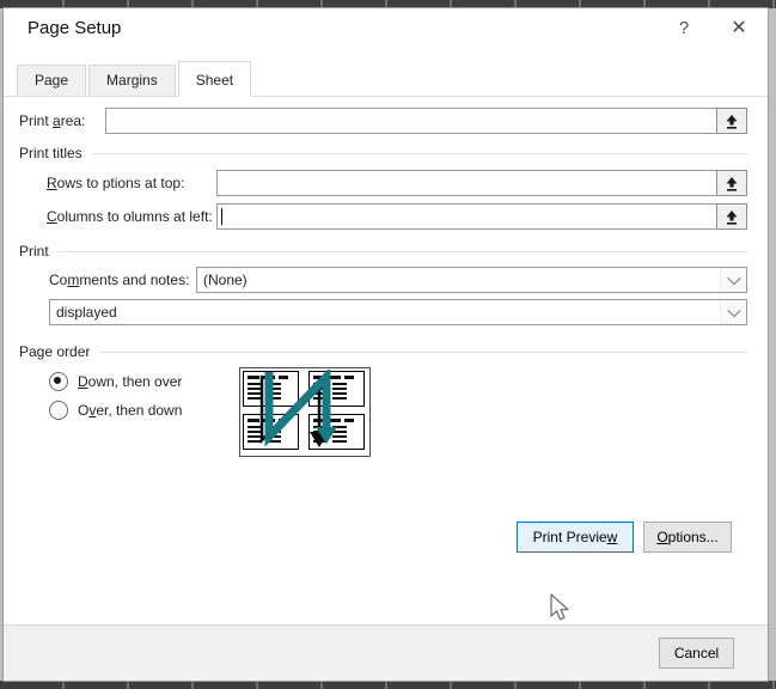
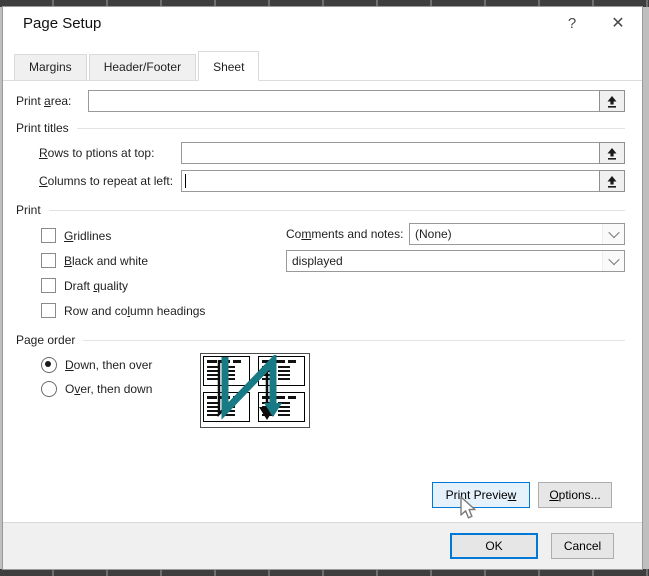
  Page Setup
  ?
  ✕
- Page
  Margins
+ Header/Footer
  Sheet
  Print area:
  Print titles
  Rows to ptions at top:
- Columns to olumns at left:
+ Columns to repeat at left:
  Print
+ Gridlines
+ Black and white
+ Draft quality
+ Row and column headings
  Comments and notes:
  (None)
  displayed
  Page order
  Down, then over
  Over, then down
  Print Preview
  Options...
+ OK
  Cancel
